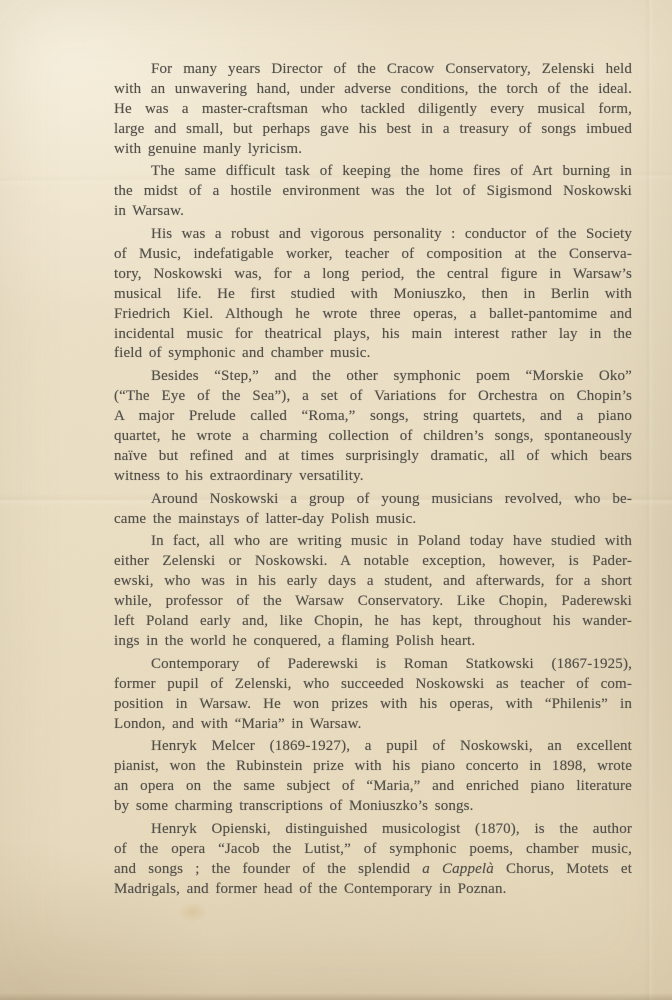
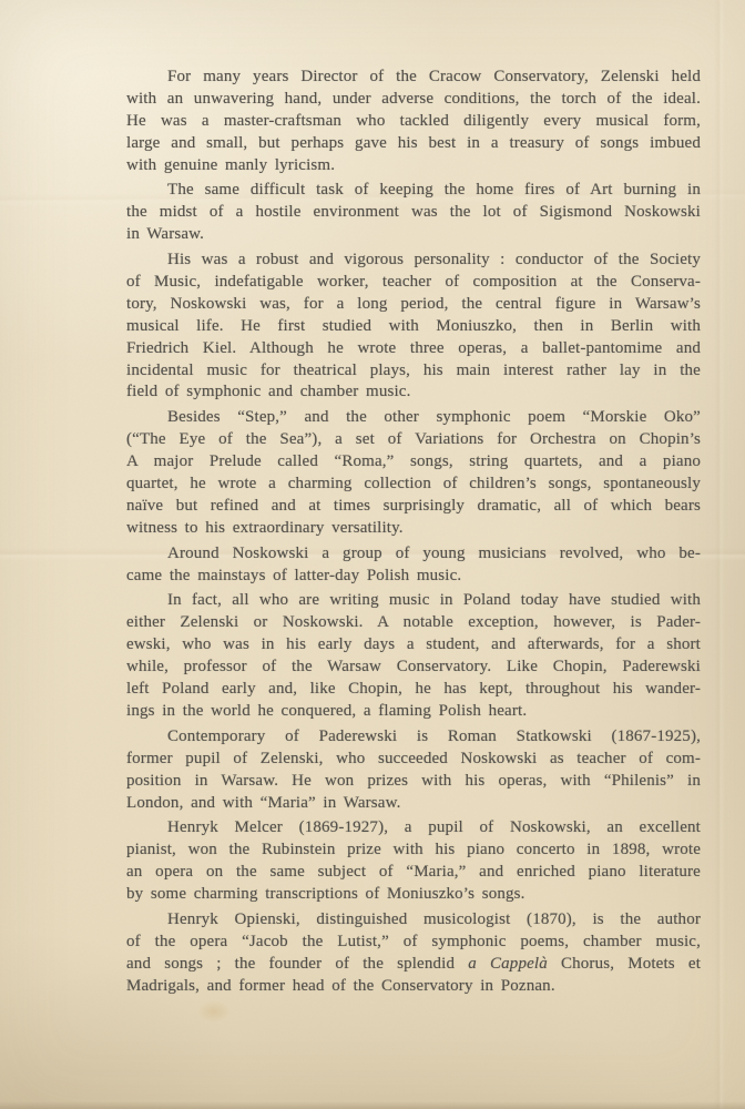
  For many years Director of the Cracow Conservatory, Zelenski held
  with an unwavering hand, under adverse conditions, the torch of the ideal.
  He was a master-craftsman who tackled diligently every musical form,
  large and small, but perhaps gave his best in a treasury of songs imbued
  with genuine manly lyricism.
  The same difficult task of keeping the home fires of Art burning in
  the midst of a hostile environment was the lot of Sigismond Noskowski
  in Warsaw.
  His was a robust and vigorous personality : conductor of the Society
  of Music, indefatigable worker, teacher of composition at the Conserva-
  tory, Noskowski was, for a long period, the central figure in Warsaw’s
  musical life. He first studied with Moniuszko, then in Berlin with
  Friedrich Kiel. Although he wrote three operas, a ballet-pantomime and
  incidental music for theatrical plays, his main interest rather lay in the
  field of symphonic and chamber music.
  Besides “Step,” and the other symphonic poem “Morskie Oko”
  (“The Eye of the Sea”), a set of Variations for Orchestra on Chopin’s
  A major Prelude called “Roma,” songs, string quartets, and a piano
  quartet, he wrote a charming collection of children’s songs, spontaneously
  naïve but refined and at times surprisingly dramatic, all of which bears
  witness to his extraordinary versatility.
  Around Noskowski a group of young musicians revolved, who be-
  came the mainstays of latter-day Polish music.
  In fact, all who are writing music in Poland today have studied with
  either Zelenski or Noskowski. A notable exception, however, is Pader-
  ewski, who was in his early days a student, and afterwards, for a short
  while, professor of the Warsaw Conservatory. Like Chopin, Paderewski
  left Poland early and, like Chopin, he has kept, throughout his wander-
  ings in the world he conquered, a flaming Polish heart.
  Contemporary of Paderewski is Roman Statkowski (1867-1925),
  former pupil of Zelenski, who succeeded Noskowski as teacher of com-
  position in Warsaw. He won prizes with his operas, with “Philenis” in
  London, and with “Maria” in Warsaw.
  Henryk Melcer (1869-1927), a pupil of Noskowski, an excellent
  pianist, won the Rubinstein prize with his piano concerto in 1898, wrote
  an opera on the same subject of “Maria,” and enriched piano literature
  by some charming transcriptions of Moniuszko’s songs.
  Henryk Opienski, distinguished musicologist (1870), is the author
  of the opera “Jacob the Lutist,” of symphonic poems, chamber music,
  and songs ; the founder of the splendid a Cappelà Chorus, Motets et
- Madrigals, and former head of the Contemporary in Poznan.
+ Madrigals, and former head of the Conservatory in Poznan.
